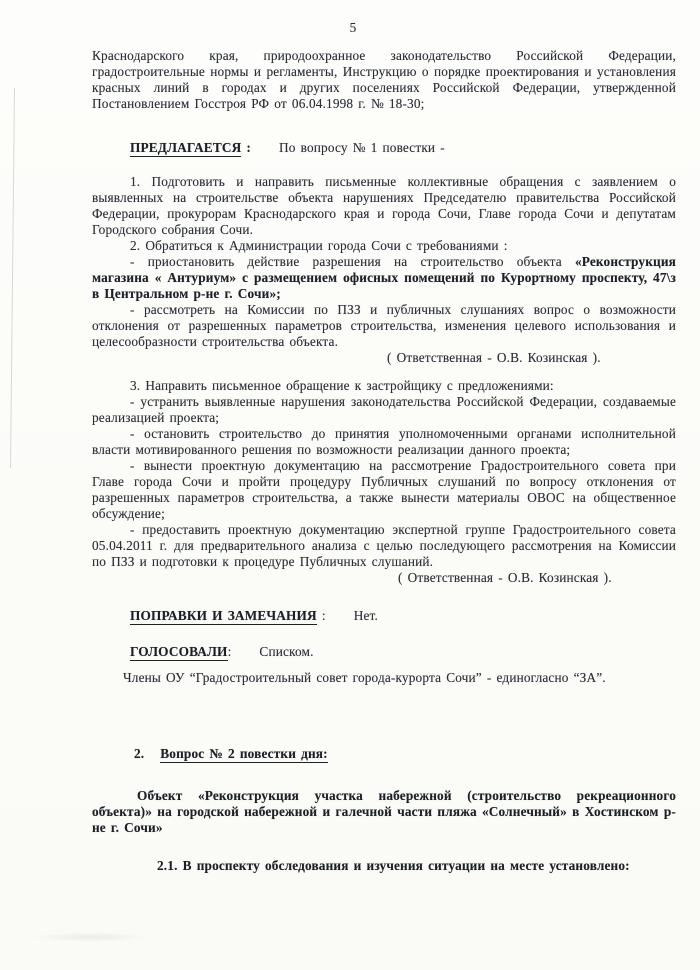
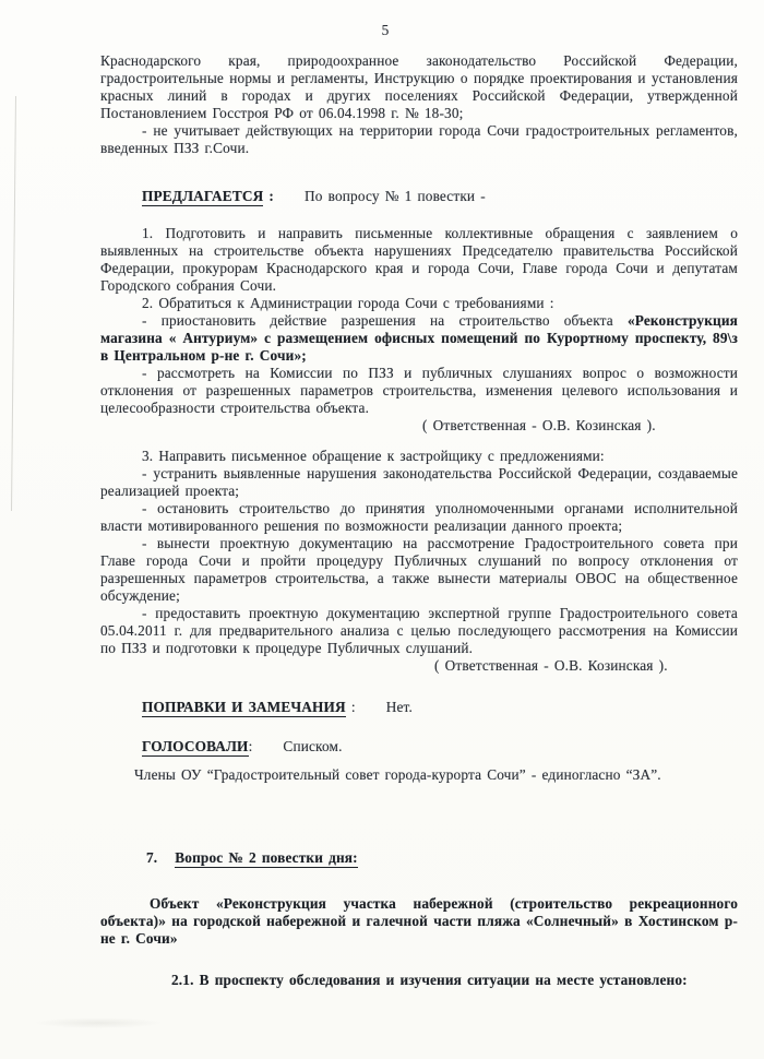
  5
  Краснодарского края, природоохранное законодательство Российской Федерации, градостроительные нормы и регламенты, Инструкцию о порядке проектирования и установления красных линий в городах и других поселениях Российской Федерации, утвержденной Постановлением Госстроя РФ от 06.04.1998 г. № 18-30;
+ - не учитывает действующих на территории города Сочи градостроительных регламентов, введенных ПЗЗ г.Сочи.
  ПРЕДЛАГАЕТСЯ : По вопросу № 1 повестки -
  1. Подготовить и направить письменные коллективные обращения с заявлением о выявленных на строительстве объекта нарушениях Председателю правительства Российской Федерации, прокурорам Краснодарского края и города Сочи, Главе города Сочи и депутатам Городского собрания Сочи.
  2. Обратиться к Администрации города Сочи с требованиями :
- - приостановить действие разрешения на строительство объекта «Реконструкция магазина « Антуриум» с размещением офисных помещений по Курортному проспекту, 47\з в Центральном р-не г. Сочи»;
+ - приостановить действие разрешения на строительство объекта «Реконструкция магазина « Антуриум» с размещением офисных помещений по Курортному проспекту, 89\з в Центральном р-не г. Сочи»;
  - рассмотреть на Комиссии по ПЗЗ и публичных слушаниях вопрос о возможности отклонения от разрешенных параметров строительства, изменения целевого использования и целесообразности строительства объекта.
  ( Ответственная - О.В. Козинская ).
  3. Направить письменное обращение к застройщику с предложениями:
  - устранить выявленные нарушения законодательства Российской Федерации, создаваемые реализацией проекта;
  - остановить строительство до принятия уполномоченными органами исполнительной власти мотивированного решения по возможности реализации данного проекта;
  - вынести проектную документацию на рассмотрение Градостроительного совета при Главе города Сочи и пройти процедуру Публичных слушаний по вопросу отклонения от разрешенных параметров строительства, а также вынести материалы ОВОС на общественное обсуждение;
  - предоставить проектную документацию экспертной группе Градостроительного совета 05.04.2011 г. для предварительного анализа с целью последующего рассмотрения на Комиссии по ПЗЗ и подготовки к процедуре Публичных слушаний.
  ( Ответственная - О.В. Козинская ).
  ПОПРАВКИ И ЗАМЕЧАНИЯ : Нет.
  ГОЛОСОВАЛИ: Списком.
  Члены ОУ “Градостроительный совет города-курорта Сочи” - единогласно “ЗА”.
- 2. Вопрос № 2 повестки дня:
+ 7. Вопрос № 2 повестки дня:
  Объект «Реконструкция участка набережной (строительство рекреационного объекта)» на городской набережной и галечной части пляжа «Солнечный» в Хостинском р-не г. Сочи»
  2.1. В проспекту обследования и изучения ситуации на месте установлено:
